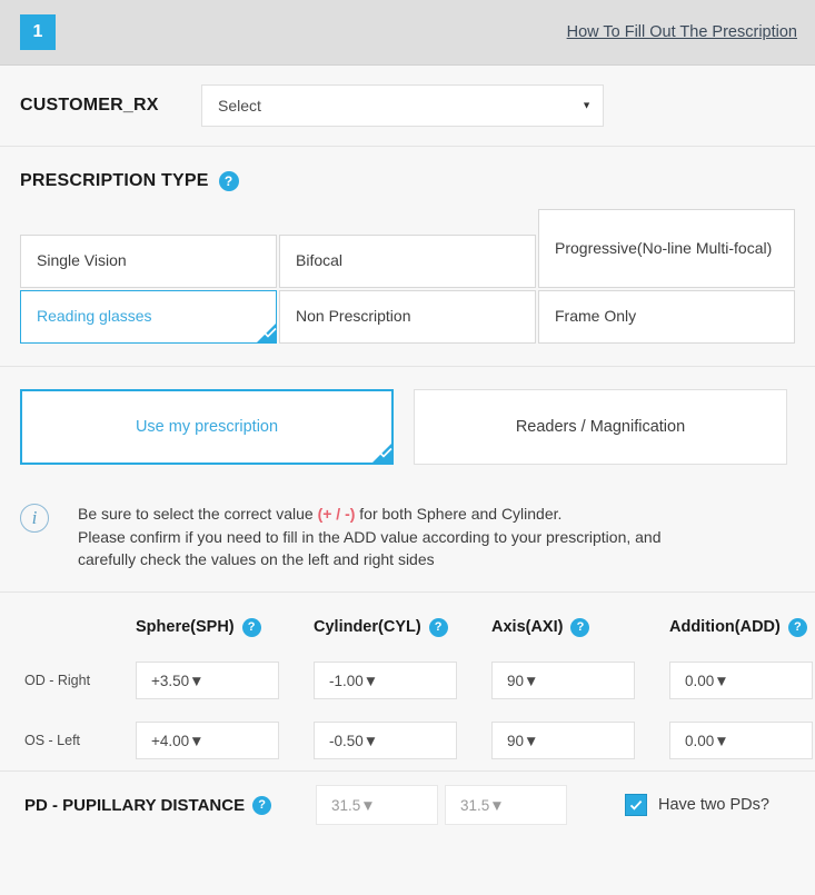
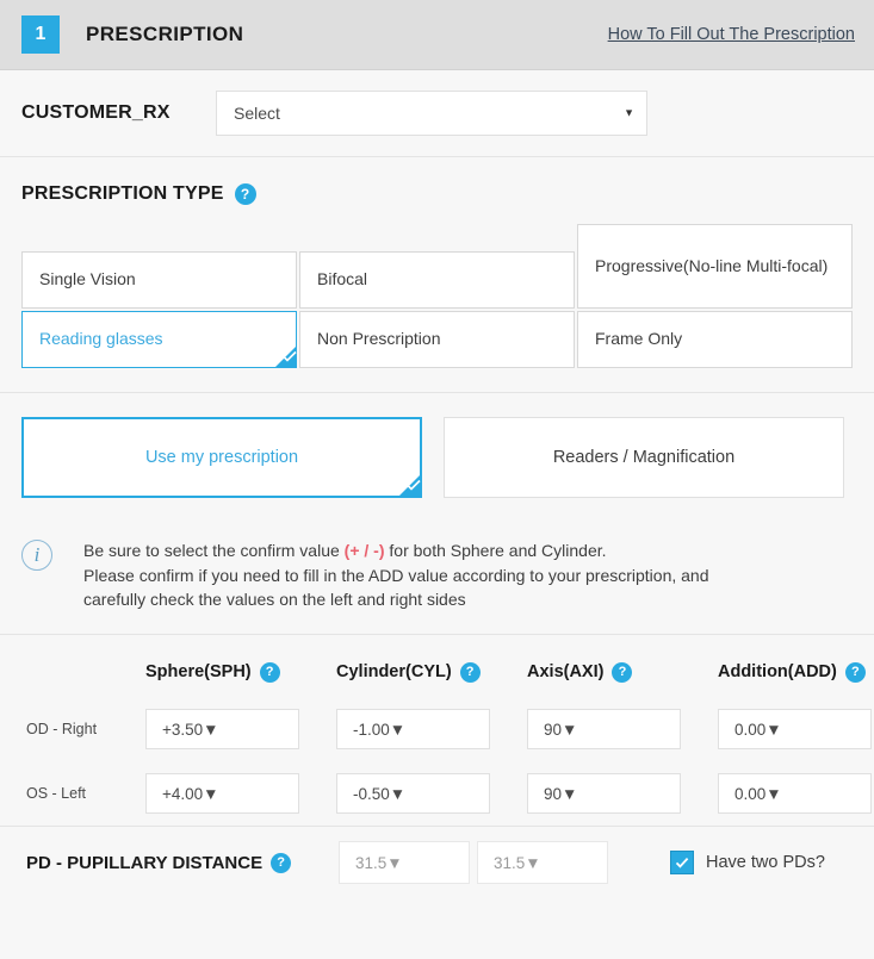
  1
+ PRESCRIPTION
  How To Fill Out The Prescription
  CUSTOMER_RX
  Select
  ▼
  PRESCRIPTION TYPE
  ?
  Single Vision
  Bifocal
  Progressive(No-line Multi-focal)
  Reading glasses
  Non Prescription
  Frame Only
  Use my prescription
  Readers / Magnification
  i
- Be sure to select the correct value (+ / -) for both Sphere and Cylinder.
+ Be sure to select the confirm value (+ / -) for both Sphere and Cylinder.
  Please confirm if you need to fill in the ADD value according to your prescription, and
  carefully check the values on the left and right sides
  Sphere(SPH)
  ?
  Cylinder(CYL)
  ?
  Axis(AXI)
  ?
  Addition(ADD)
  ?
  OD - Right
  +3.50
  ▼
  -1.00
  ▼
  90
  ▼
  0.00
  ▼
  OS - Left
  +4.00
  ▼
  -0.50
  ▼
  90
  ▼
  0.00
  ▼
  PD - PUPILLARY DISTANCE
  ?
  31.5
  ▼
  31.5
  ▼
  Have two PDs?
